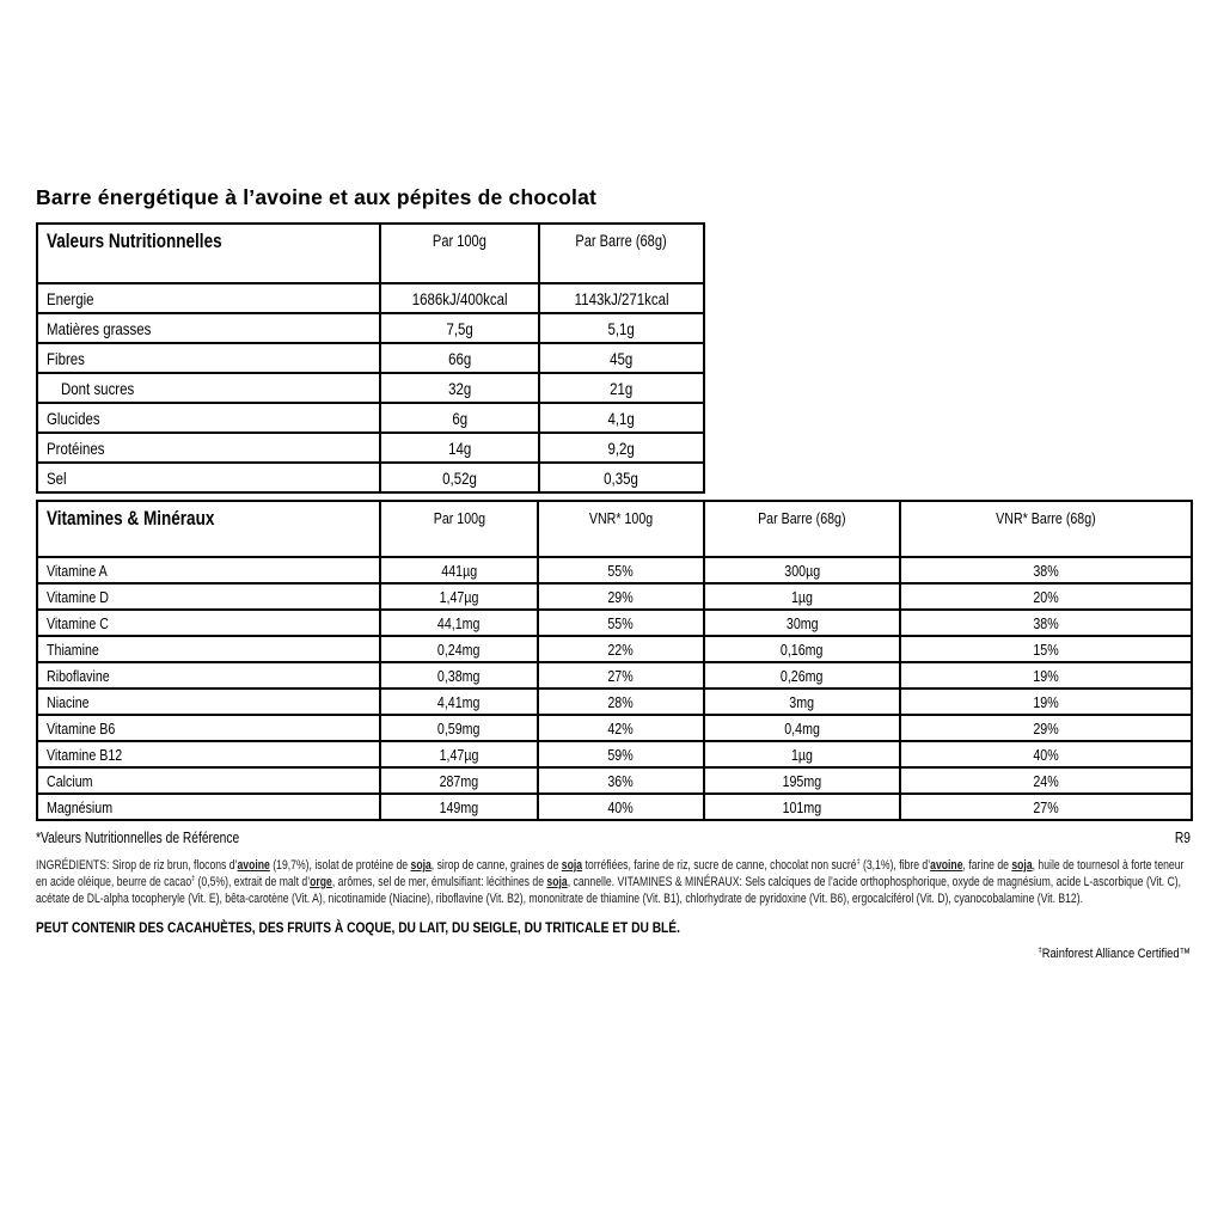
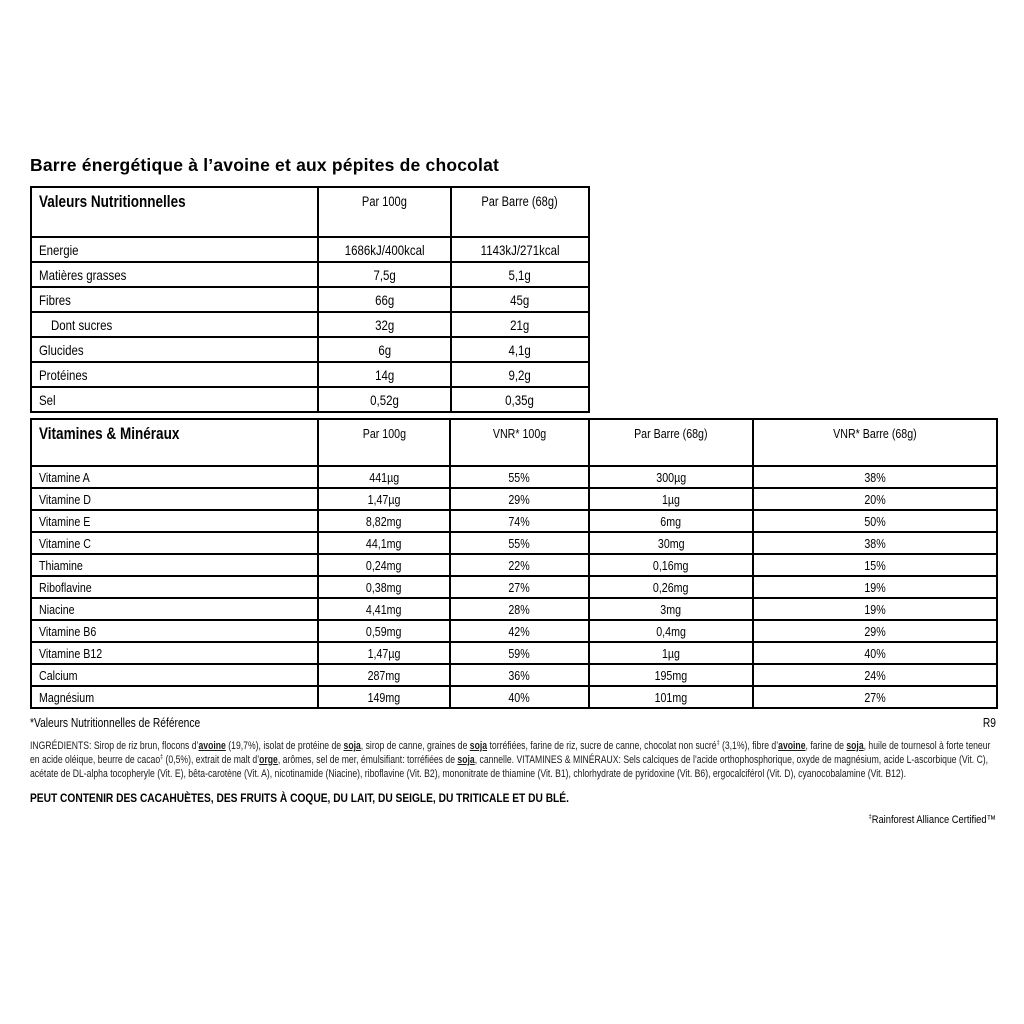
  Barre énergétique à l’avoine et aux pépites de chocolat
  Valeurs Nutritionnelles	Par 100g	Par Barre (68g)
  Energie	1686kJ/400kcal	1143kJ/271kcal
  Matières grasses	7,5g	5,1g
  Fibres	66g	45g
  Dont sucres	32g	21g
  Glucides	6g	4,1g
  Protéines	14g	9,2g
  Sel	0,52g	0,35g
  Vitamines & Minéraux	Par 100g	VNR* 100g	Par Barre (68g)	VNR* Barre (68g)
  Vitamine A	441µg	55%	300µg	38%
  Vitamine D	1,47µg	29%	1µg	20%
+ Vitamine E	8,82mg	74%	6mg	50%
  Vitamine C	44,1mg	55%	30mg	38%
  Thiamine	0,24mg	22%	0,16mg	15%
  Riboflavine	0,38mg	27%	0,26mg	19%
  Niacine	4,41mg	28%	3mg	19%
  Vitamine B6	0,59mg	42%	0,4mg	29%
  Vitamine B12	1,47µg	59%	1µg	40%
  Calcium	287mg	36%	195mg	24%
  Magnésium	149mg	40%	101mg	27%
  *Valeurs Nutritionnelles de Référence
  R9
- INGRÉDIENTS: Sirop de riz brun, flocons d’avoine (19,7%), isolat de protéine de soja, sirop de canne, graines de soja torréfiées, farine de riz, sucre de canne, chocolat non sucré (3,1%), fibre d’avoine, farine de soja, huile de tournesol à forte teneur en acide oléique, beurre de cacao (0,5%), extrait de malt d’orge, arômes, sel de mer, émulsifiant: lécithines de soja, cannelle. VITAMINES & MINÉRAUX: Sels calciques de l’acide orthophosphorique, oxyde de magnésium, acide L-ascorbique (Vit. C), acétate de DL-alpha tocopheryle (Vit. E), bêta-carotène (Vit. A), nicotinamide (Niacine), riboflavine (Vit. B2), mononitrate de thiamine (Vit. B1), chlorhydrate de pyridoxine (Vit. B6), ergocalciférol (Vit. D), cyanocobalamine (Vit. B12).
+ INGRÉDIENTS: Sirop de riz brun, flocons d’avoine (19,7%), isolat de protéine de soja, sirop de canne, graines de soja torréfiées, farine de riz, sucre de canne, chocolat non sucré (3,1%), fibre d’avoine, farine de soja, huile de tournesol à forte teneur en acide oléique, beurre de cacao (0,5%), extrait de malt d’orge, arômes, sel de mer, émulsifiant: torréfiées de soja, cannelle. VITAMINES & MINÉRAUX: Sels calciques de l’acide orthophosphorique, oxyde de magnésium, acide L-ascorbique (Vit. C), acétate de DL-alpha tocopheryle (Vit. E), bêta-carotène (Vit. A), nicotinamide (Niacine), riboflavine (Vit. B2), mononitrate de thiamine (Vit. B1), chlorhydrate de pyridoxine (Vit. B6), ergocalciférol (Vit. D), cyanocobalamine (Vit. B12).
  PEUT CONTENIR DES CACAHUÈTES, DES FRUITS À COQUE, DU LAIT, DU SEIGLE, DU TRITICALE ET DU BLÉ.
  Rainforest Alliance Certified™
